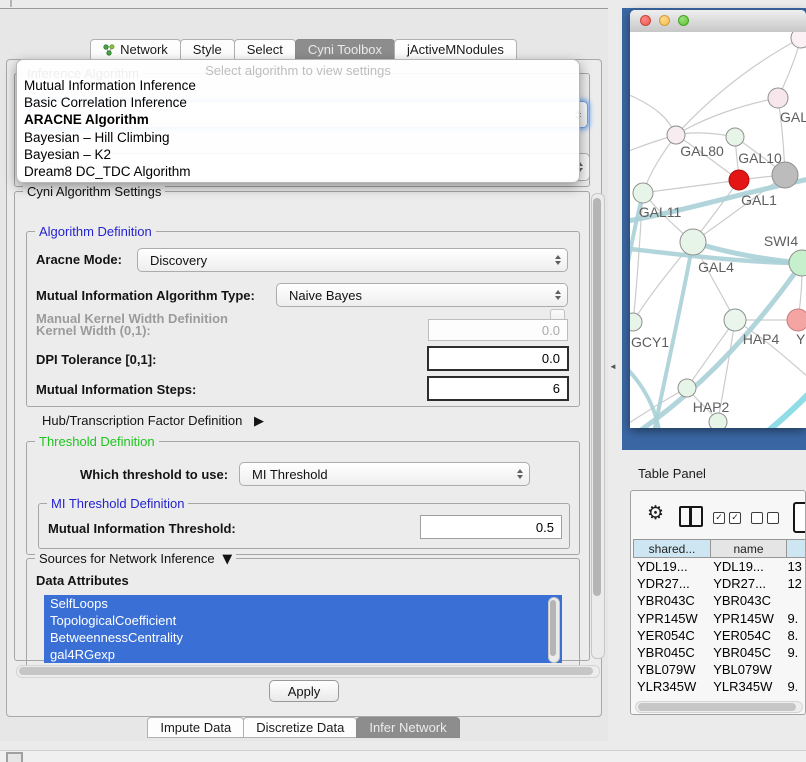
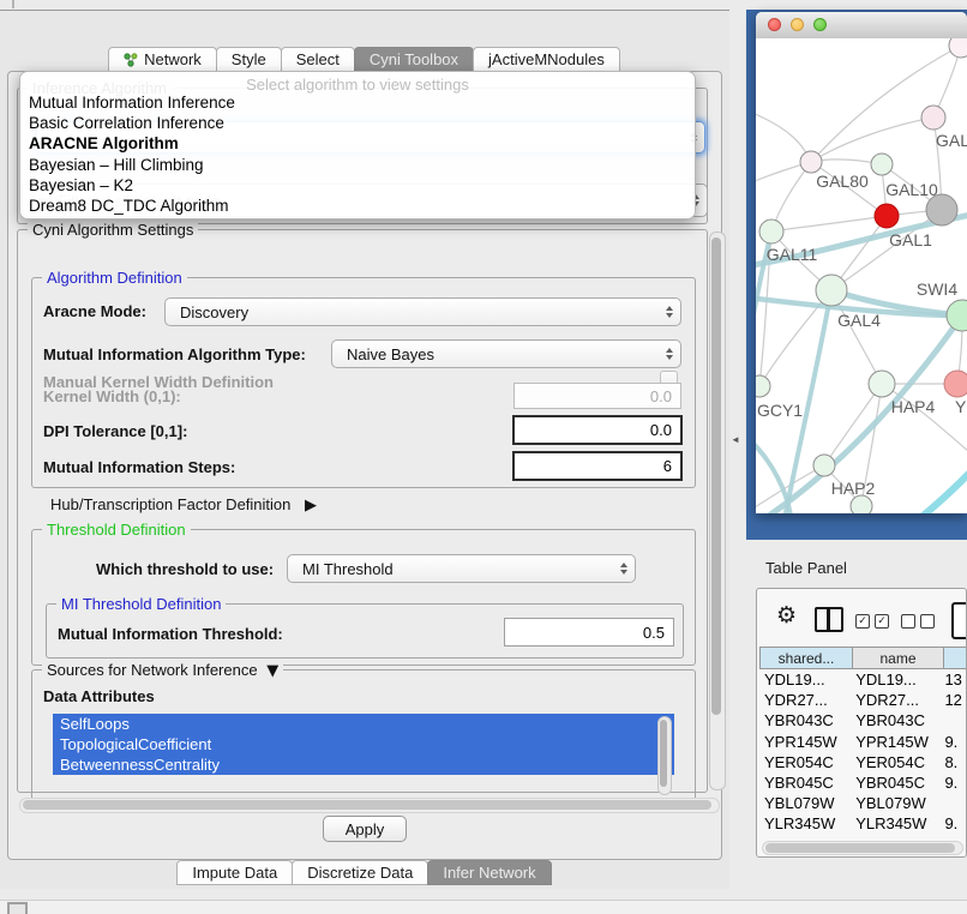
  Network
  Style
  Select
  Cyni Toolbox
  jActiveMNodules
  Cyni Algorithm Settings
  Algorithm Definition
  Aracne Mode:
  Discovery
  Mutual Information Algorithm Type:
  Naive Bayes
  Manual Kernel Width Definition
  Kernel Width (0,1):
  0.0
  DPI Tolerance [0,1]:
  0.0
  Mutual Information Steps:
  6
  Hub/Transcription Factor Definition ▶
  Threshold Definition
  Which threshold to use:
  MI Threshold
  MI Threshold Definition
  Mutual Information Threshold:
  0.5
  Sources for Network Inference ▼
  Data Attributes
  SelfLoops
  TopologicalCoefficient
  BetweennessCentrality
- gal4RGexp
  Apply
  Impute Data
  Discretize Data
  Infer Network
  Select algorithm to view settings
  Mutual Information Inference
  Basic Correlation Inference
  ARACNE Algorithm
  Bayesian – Hill Climbing
  Bayesian – K2
  Dream8 DC_TDC Algorithm
  ◄
  GAL
  GAL80
  GAL10
  GAL1
  GAL11
  SWI4
  GAL4
  GCY1
  HAP4
  Y
  HAP2
  Table Panel
  ⚙
  ✓
  ✓
  shared...
  name
  YDL19...
  YDL19...
  13
  YDR27...
  YDR27...
  12
  YBR043C
  YBR043C
  YPR145W
  YPR145W
  9.
  YER054C
  YER054C
  8.
  YBR045C
  YBR045C
  9.
  YBL079W
  YBL079W
  YLR345W
  YLR345W
  9.
